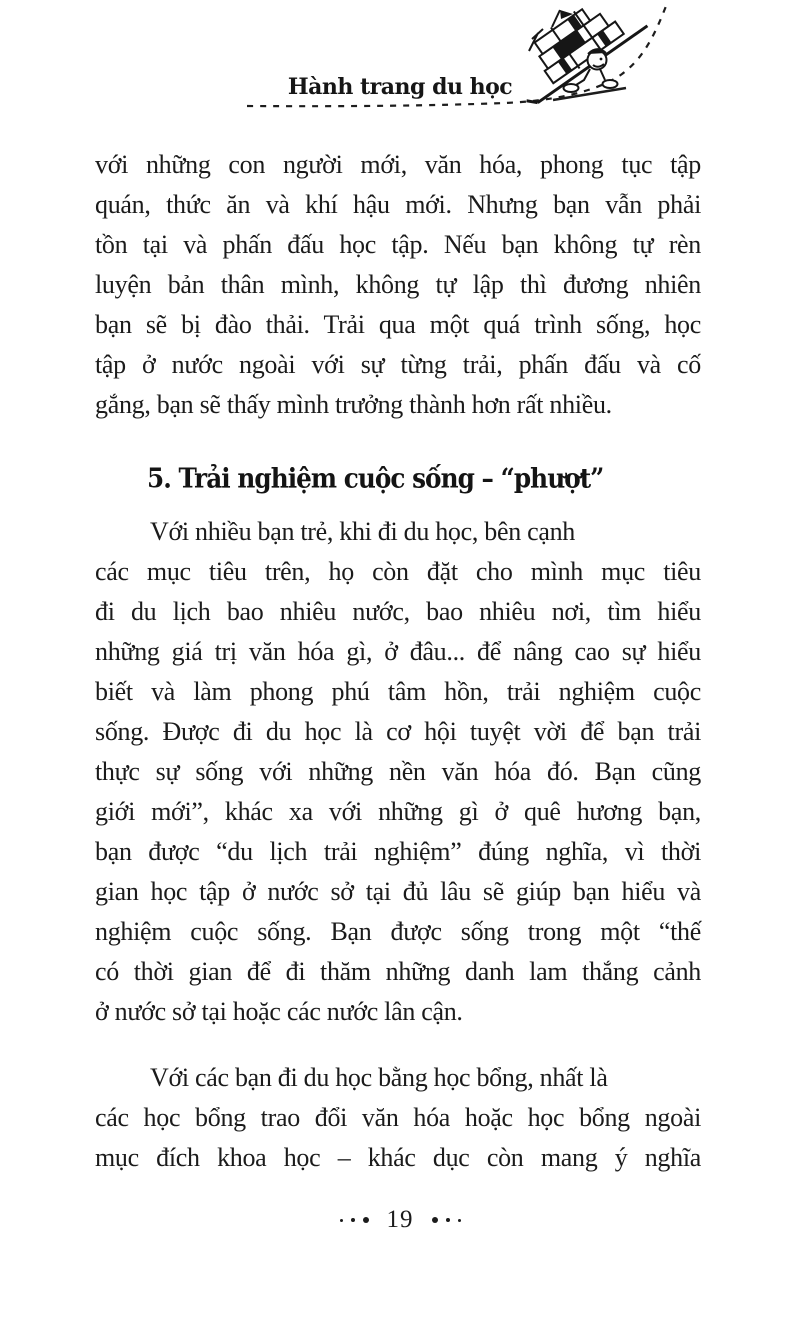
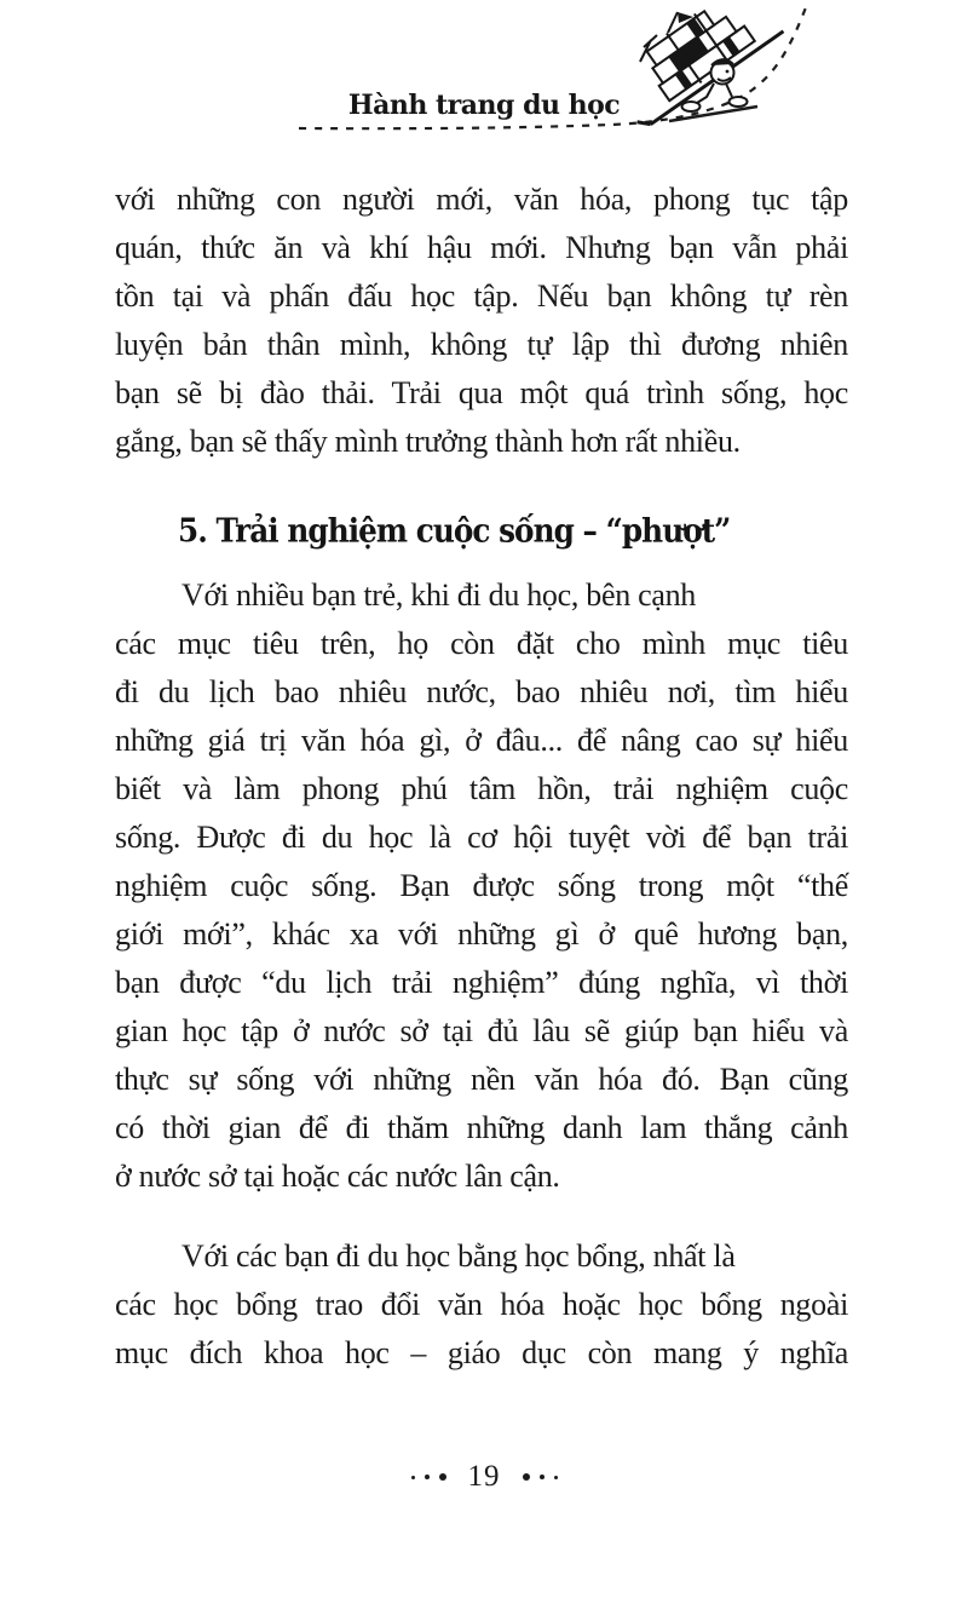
  Hành trang du học
  với những con người mới, văn hóa, phong tục tập
  quán, thức ăn và khí hậu mới. Nhưng bạn vẫn phải
  tồn tại và phấn đấu học tập. Nếu bạn không tự rèn
  luyện bản thân mình, không tự lập thì đương nhiên
  bạn sẽ bị đào thải. Trải qua một quá trình sống, học
- tập ở nước ngoài với sự từng trải, phấn đấu và cố
  gắng, bạn sẽ thấy mình trưởng thành hơn rất nhiều.
  5. Trải nghiệm cuộc sống – “phượt”
  Với nhiều bạn trẻ, khi đi du học, bên cạnh
  các mục tiêu trên, họ còn đặt cho mình mục tiêu
  đi du lịch bao nhiêu nước, bao nhiêu nơi, tìm hiểu
  những giá trị văn hóa gì, ở đâu... để nâng cao sự hiểu
  biết và làm phong phú tâm hồn, trải nghiệm cuộc
  sống. Được đi du học là cơ hội tuyệt vời để bạn trải
- thực sự sống với những nền văn hóa đó. Bạn cũng
+ nghiệm cuộc sống. Bạn được sống trong một “thế
  giới mới”, khác xa với những gì ở quê hương bạn,
  bạn được “du lịch trải nghiệm” đúng nghĩa, vì thời
  gian học tập ở nước sở tại đủ lâu sẽ giúp bạn hiểu và
- nghiệm cuộc sống. Bạn được sống trong một “thế
+ thực sự sống với những nền văn hóa đó. Bạn cũng
  có thời gian để đi thăm những danh lam thắng cảnh
  ở nước sở tại hoặc các nước lân cận.
  Với các bạn đi du học bằng học bổng, nhất là
  các học bổng trao đổi văn hóa hoặc học bổng ngoài
- mục đích khoa học – khác dục còn mang ý nghĩa
+ mục đích khoa học – giáo dục còn mang ý nghĩa
  19
